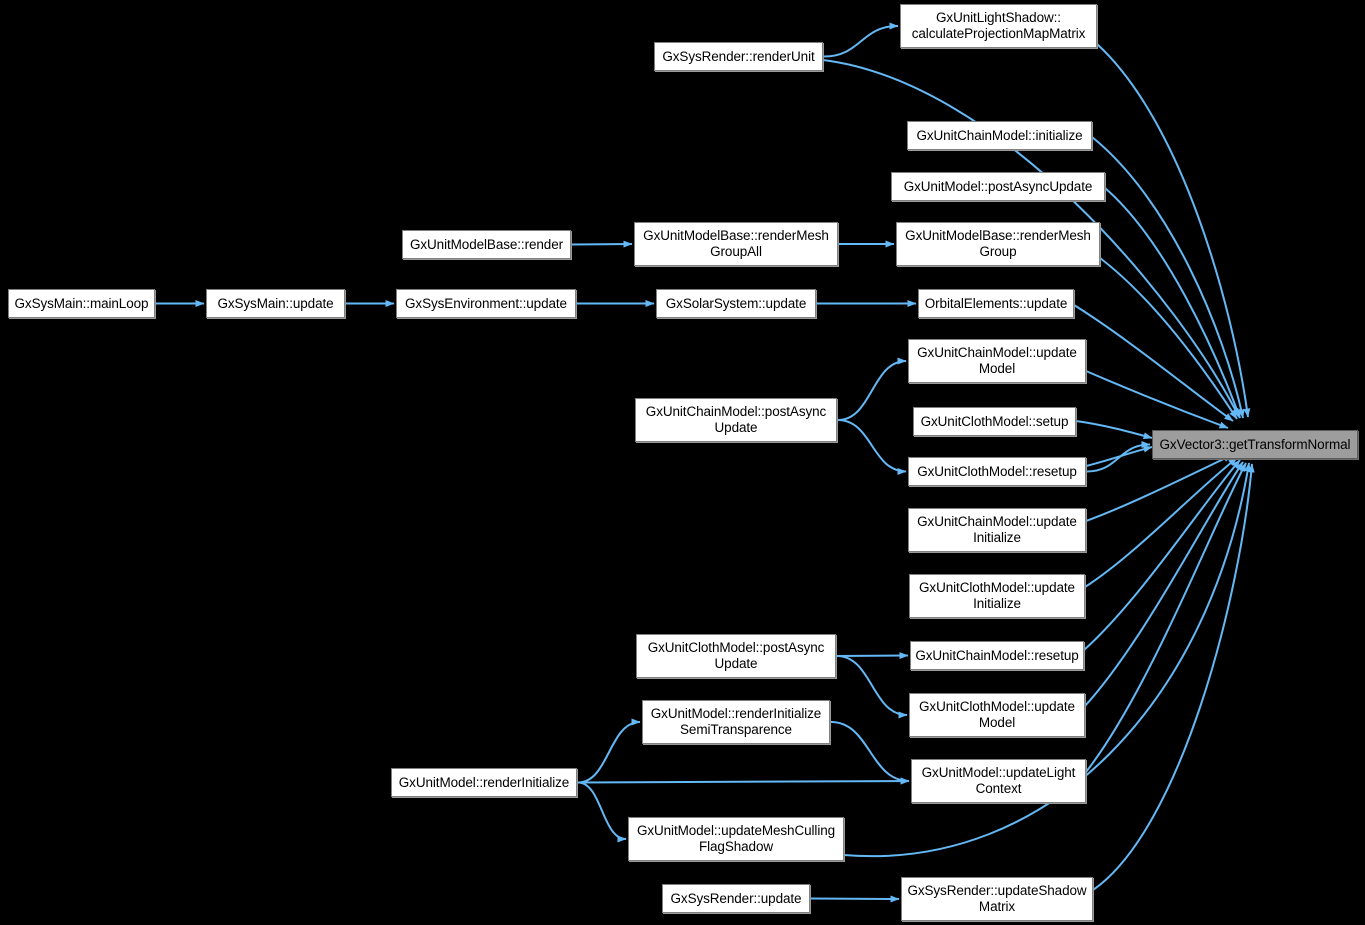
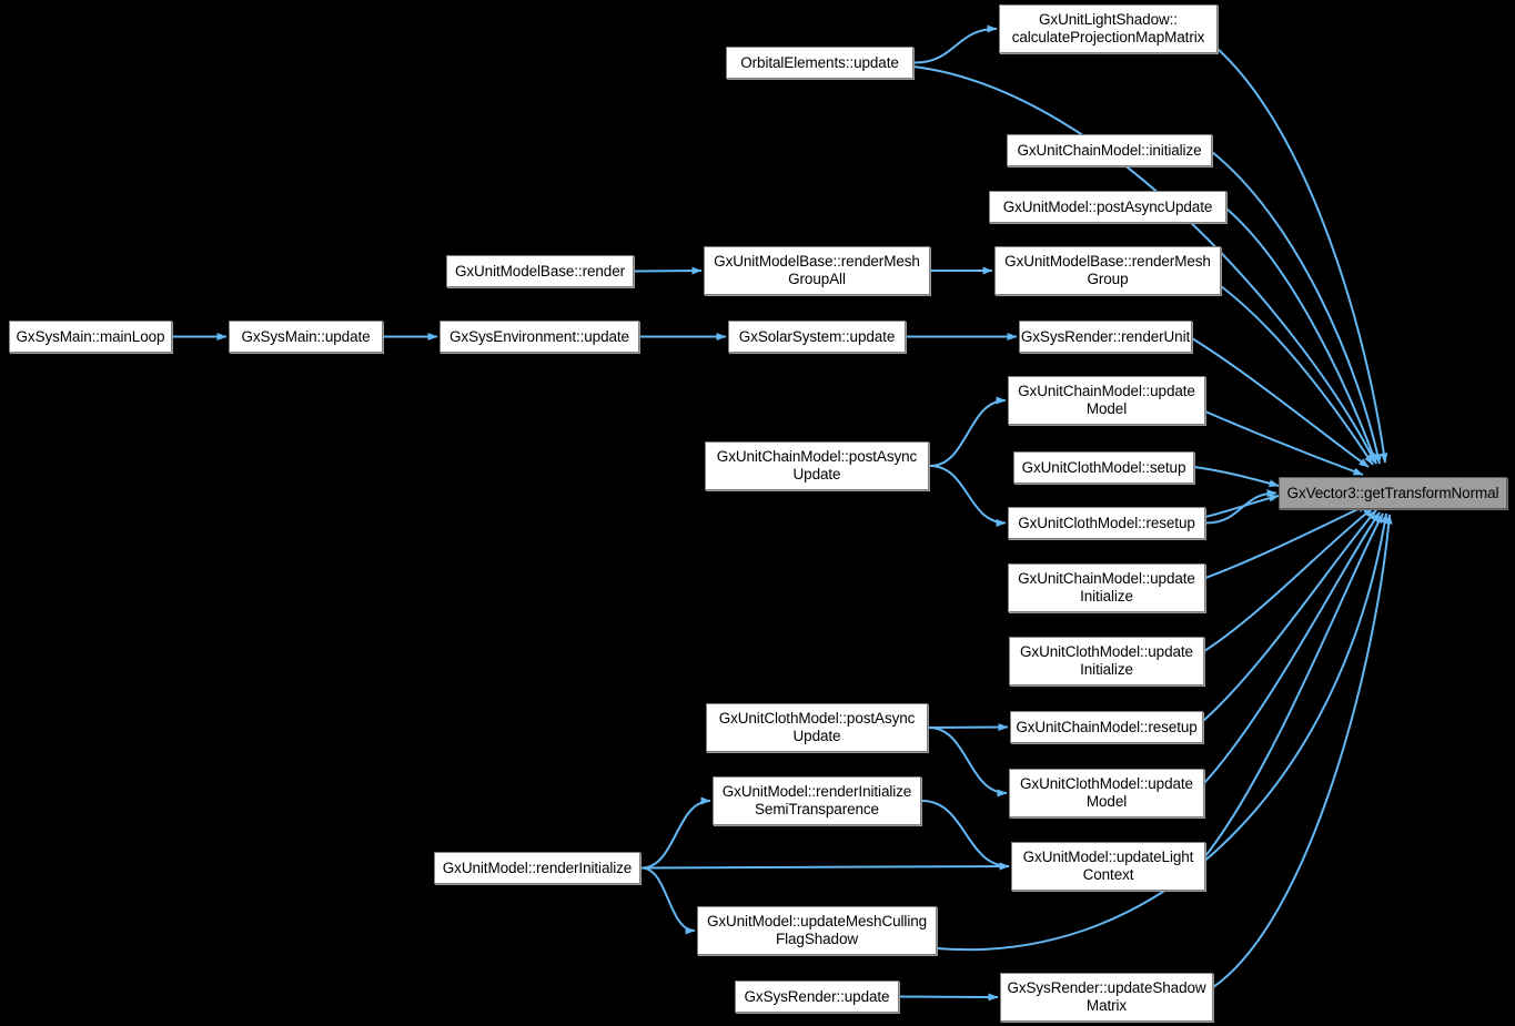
  GxSysMain::mainLoop
  GxSysMain::update
  GxSysEnvironment::update
  GxUnitModelBase::render
- GxSysRender::renderUnit
+ OrbitalElements::update
  GxUnitLightShadow::
  calculateProjectionMapMatrix
  GxUnitChainModel::initialize
  GxUnitModel::postAsyncUpdate
  GxUnitModelBase::renderMesh
  GroupAll
  GxUnitModelBase::renderMesh
  Group
  GxSolarSystem::update
- OrbitalElements::update
+ GxSysRender::renderUnit
  GxUnitChainModel::update
  Model
  GxUnitChainModel::postAsync
  Update
  GxUnitClothModel::setup
  GxUnitClothModel::resetup
  GxVector3::getTransformNormal
  GxUnitChainModel::update
  Initialize
  GxUnitClothModel::update
  Initialize
  GxUnitClothModel::postAsync
  Update
  GxUnitChainModel::resetup
  GxUnitClothModel::update
  Model
  GxUnitModel::renderInitialize
  SemiTransparence
  GxUnitModel::renderInitialize
  GxUnitModel::updateLight
  Context
  GxUnitModel::updateMeshCulling
  FlagShadow
  GxSysRender::update
  GxSysRender::updateShadow
  Matrix
